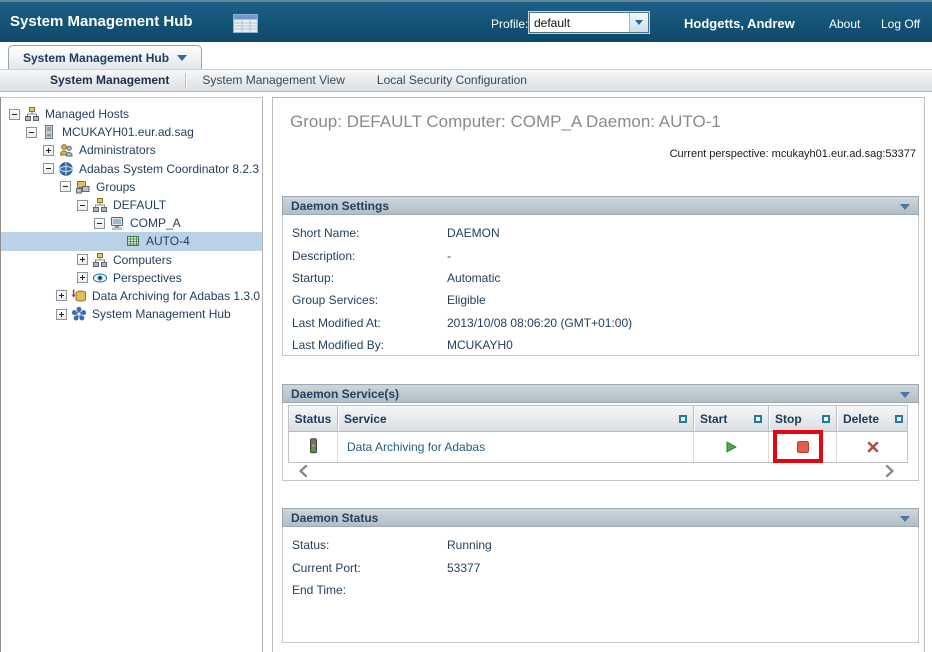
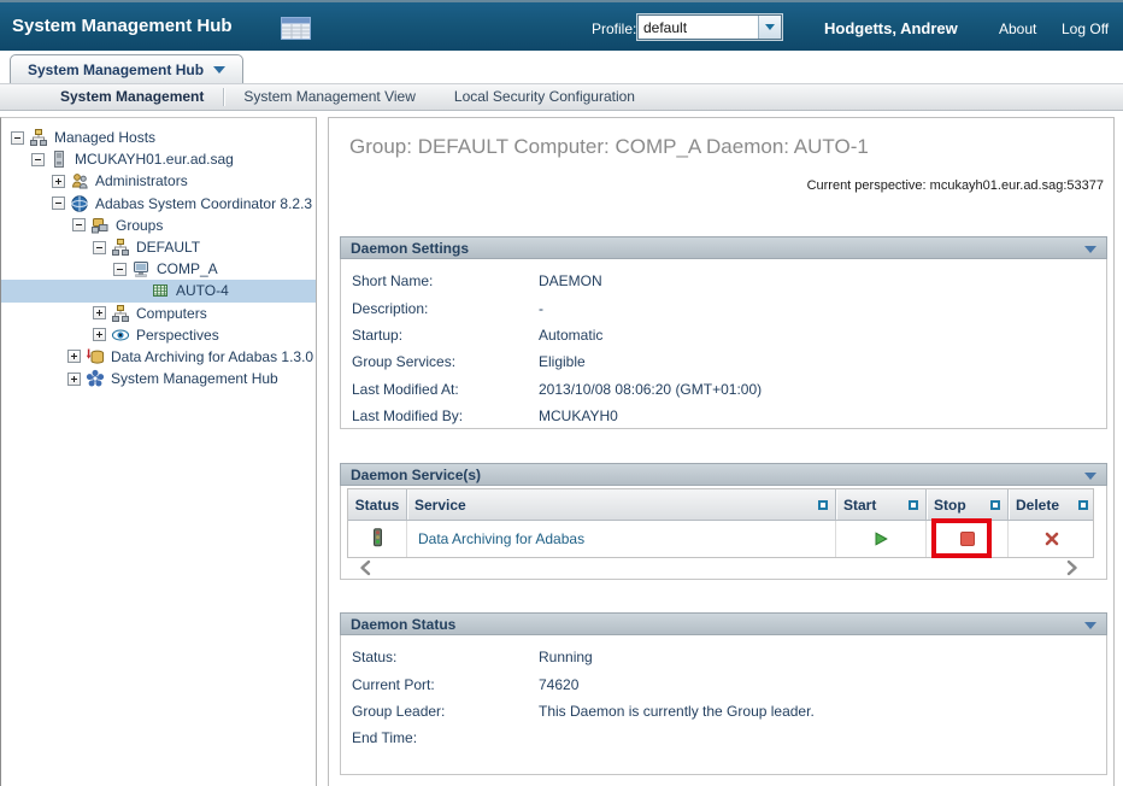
  System Management Hub
  Profile:
  default
  Hodgetts, Andrew
  About
  Log Off
  System Management Hub
  System Management
  System Management View
  Local Security Configuration
  Managed Hosts
  MCUKAYH01.eur.ad.sag
  Administrators
  Adabas System Coordinator 8.2.3
  Groups
  DEFAULT
  COMP_A
  AUTO-4
  Computers
  Perspectives
  Data Archiving for Adabas 1.3.0
  System Management Hub
  Group: DEFAULT Computer: COMP_A Daemon: AUTO-1
  Current perspective: mcukayh01.eur.ad.sag:53377
  Daemon Settings
  Short Name:
  DAEMON
  Description:
  -
  Startup:
  Automatic
  Group Services:
  Eligible
  Last Modified At:
  2013/10/08 08:06:20 (GMT+01:00)
  Last Modified By:
  MCUKAYH0
  Daemon Service(s)
  Status
  Service
  Start
  Stop
  Delete
  Data Archiving for Adabas
  Daemon Status
  Status:
  Running
  Current Port:
- 53377
+ 74620
+ Group Leader:
+ This Daemon is currently the Group leader.
  End Time:
